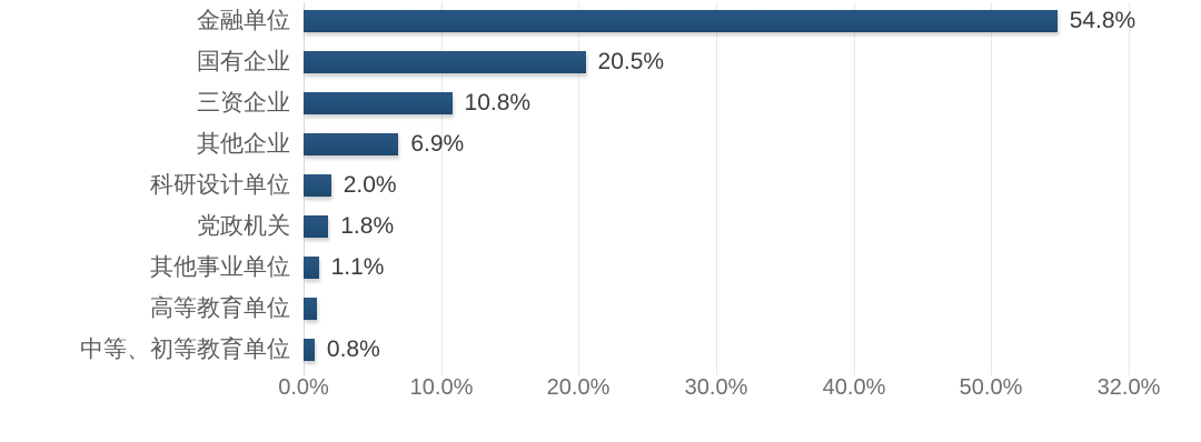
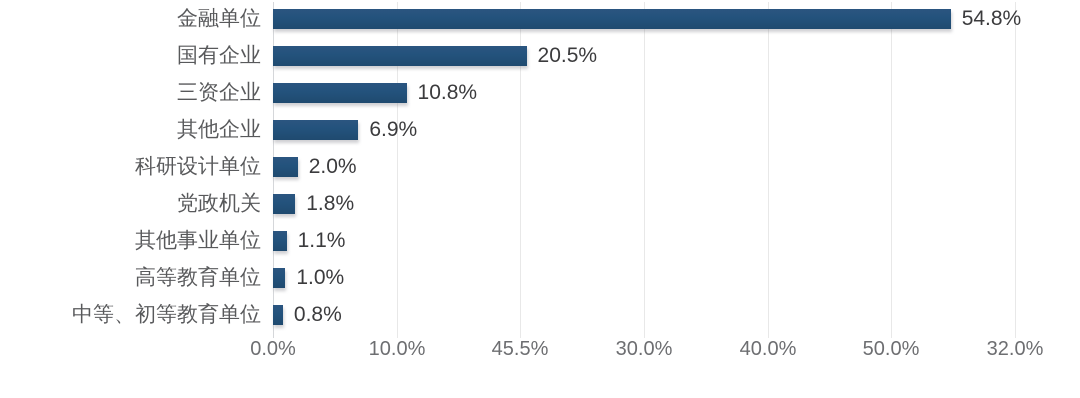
  金融单位
  54.8%
  国有企业
  20.5%
  三资企业
  10.8%
  其他企业
  6.9%
  科研设计单位
  2.0%
  党政机关
  1.8%
  其他事业单位
  1.1%
  高等教育单位
+ 1.0%
  中等、初等教育单位
  0.8%
  0.0%
  10.0%
- 20.0%
+ 45.5%
  30.0%
  40.0%
  50.0%
  32.0%
